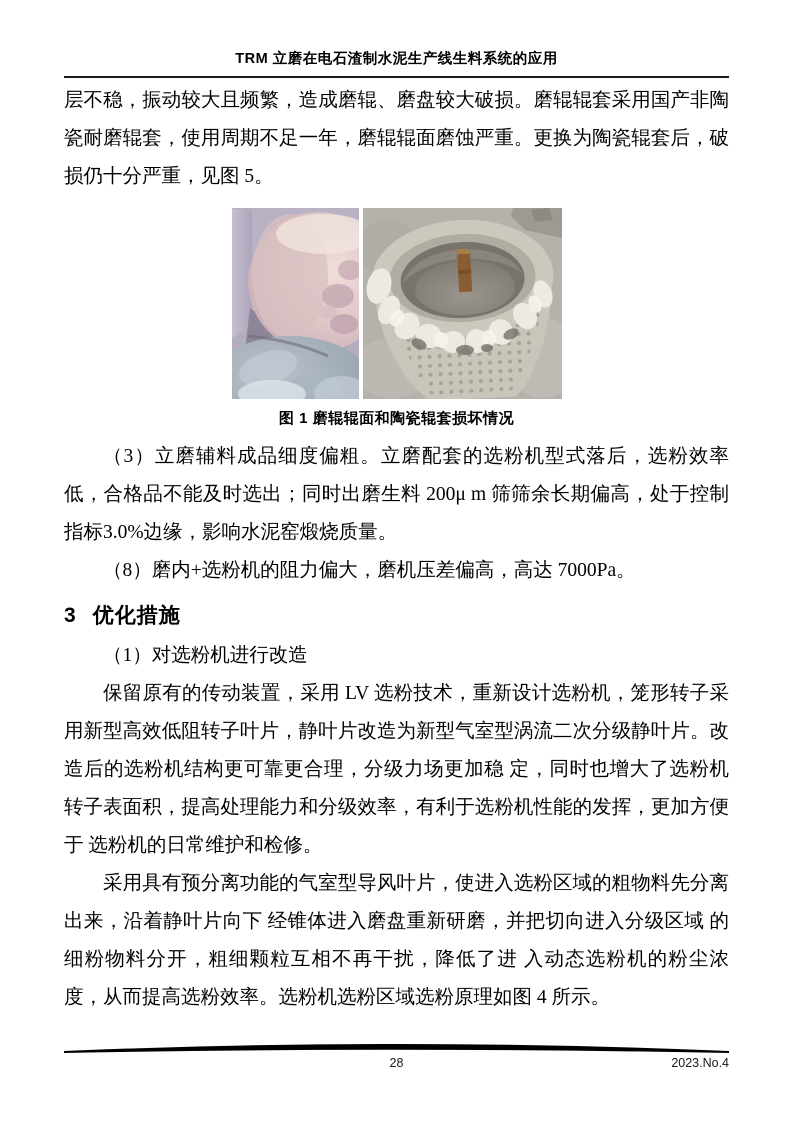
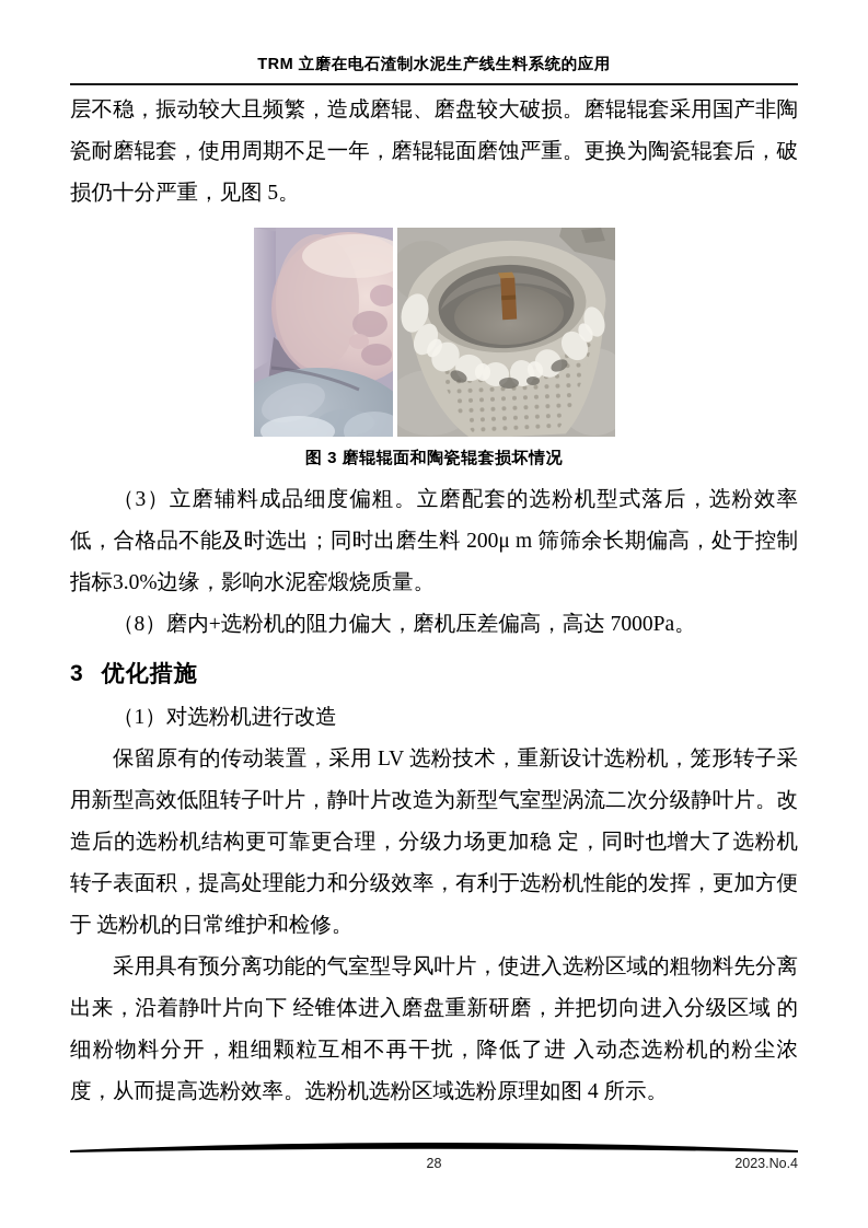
  TRM 立磨在电石渣制水泥生产线生料系统的应用
  层不稳，振动较大且频繁，造成磨辊、磨盘较大破损。磨辊辊套采用国产非陶瓷耐磨辊套，使用周期不足一年，磨辊辊面磨蚀严重。更换为陶瓷辊套后，破损仍十分严重，见图 5。
- 图 1 磨辊辊面和陶瓷辊套损坏情况
+ 图 3 磨辊辊面和陶瓷辊套损坏情况
  （3）立磨辅料成品细度偏粗。立磨配套的选粉机型式落后，选粉效率低，合格品不能及时选出；同时出磨生料 200μ m 筛筛余长期偏高，处于控制指标3.0%边缘，影响水泥窑煅烧质量。
  （8）磨内+选粉机的阻力偏大，磨机压差偏高，高达 7000Pa。
  3 优化措施
  （1）对选粉机进行改造
  保留原有的传动装置，采用 LV 选粉技术，重新设计选粉机，笼形转子采用新型高效低阻转子叶片，静叶片改造为新型气室型涡流二次分级静叶片。改造后的选粉机结构更可靠更合理，分级力场更加稳 定，同时也增大了选粉机转子表面积，提高处理能力和分级效率，有利于选粉机性能的发挥，更加方便于 选粉机的日常维护和检修。
  采用具有预分离功能的气室型导风叶片，使进入选粉区域的粗物料先分离出来，沿着静叶片向下 经锥体进入磨盘重新研磨，并把切向进入分级区域 的细粉物料分开，粗细颗粒互相不再干扰，降低了进 入动态选粉机的粉尘浓度，从而提高选粉效率。选粉机选粉区域选粉原理如图 4 所示。
  28
  2023.No.4
